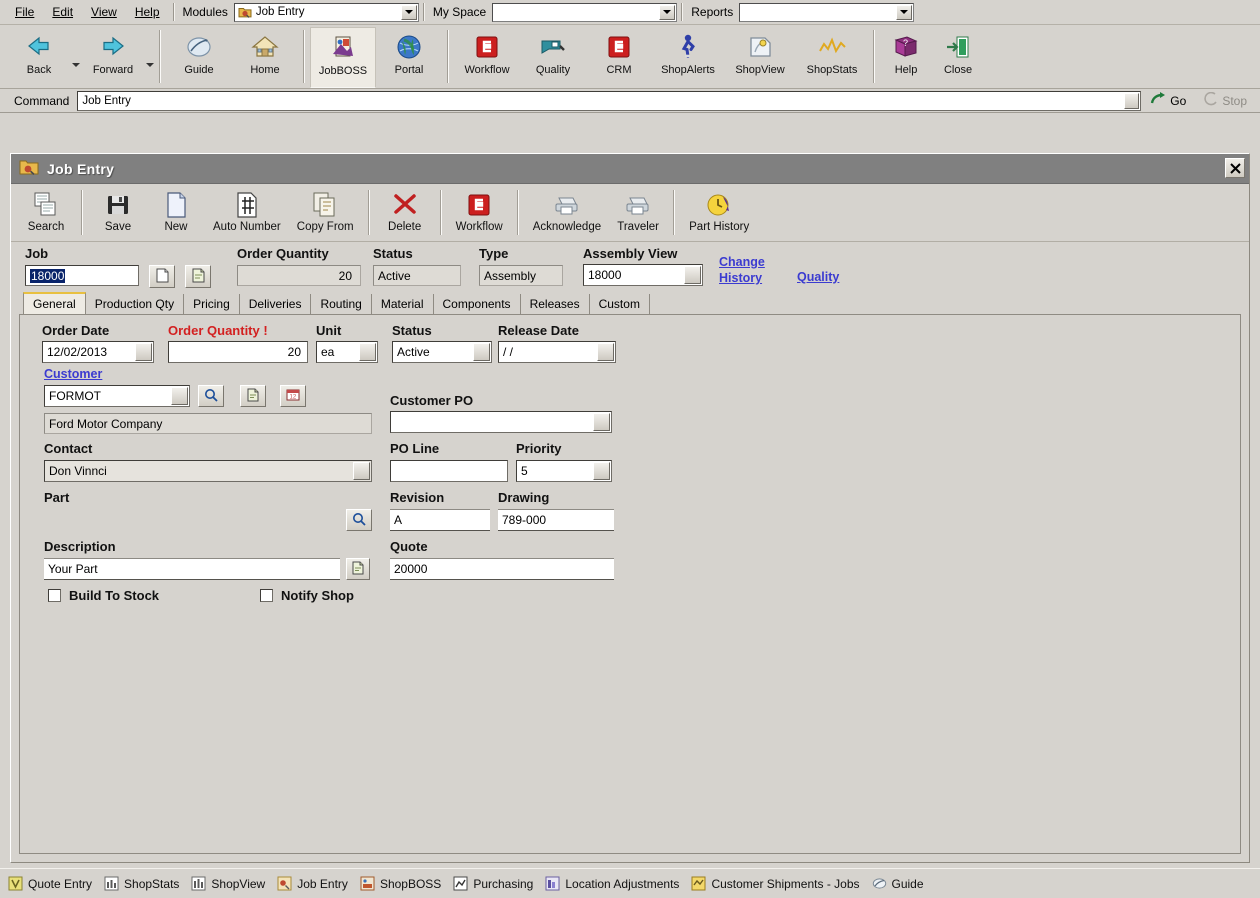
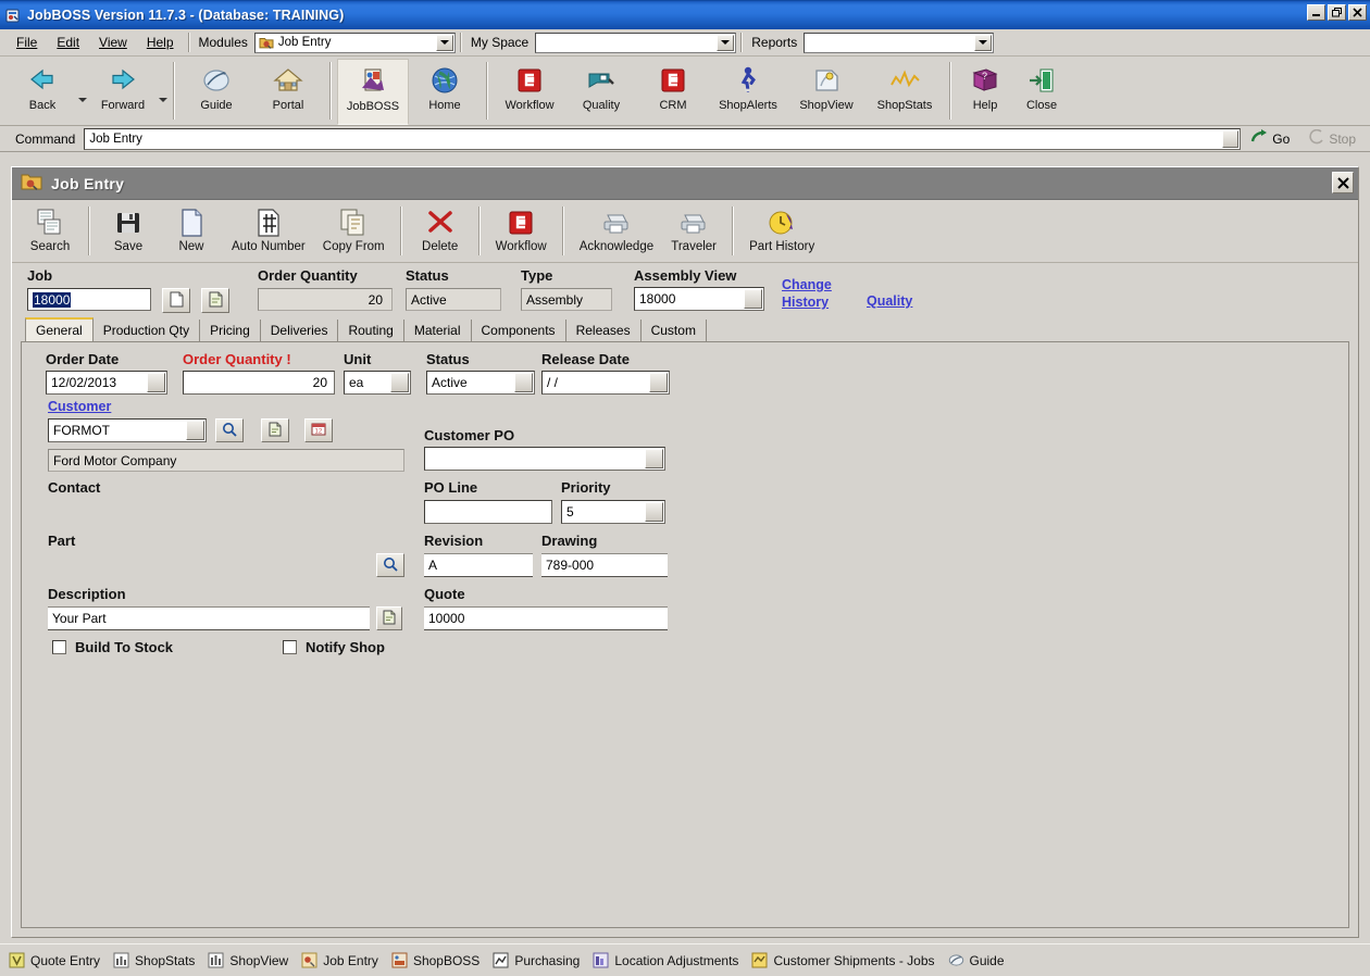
+ JobBOSS Version 11.7.3 - (Database: TRAINING)
  File
  Edit
  View
  Help
  Modules
  Job Entry
  My Space
  Reports
  Back
  Forward
  Guide
- Home
+ Portal
  JobBOSS
- Portal
+ Home
  Workflow
  Quality
  CRM
  ShopAlerts
  ShopView
  ShopStats
  ?
  Help
  Close
  Command
  Job Entry
  Go
  Stop
  Job Entry
  Search
  Save
  New
  Auto Number
  Copy From
  Delete
  Workflow
  Acknowledge
  Traveler
  Part History
  Job
  18000
  Order Quantity
  20
  Status
  Active
  Type
  Assembly
  Assembly View
  18000
  Change
  History
  Quality
  General
  Production Qty
  Pricing
  Deliveries
  Routing
  Material
  Components
  Releases
  Custom
  Order Date
  12/02/2013
  Order Quantity !
  20
  Unit
  ea
  Status
  Active
  Release Date
  / /
  Customer
  FORMOT
  Ford Motor Company
  Customer PO
  Contact
- Don Vinnci
  PO Line
  Priority
  5
  Part
  Revision
  A
  Drawing
  789-000
  Description
  Your Part
  Quote
- 20000
+ 10000
  Build To Stock
  Notify Shop
  Quote Entry
  ShopStats
  ShopView
  Job Entry
  ShopBOSS
  Purchasing
  Location Adjustments
  Customer Shipments - Jobs
  Guide
